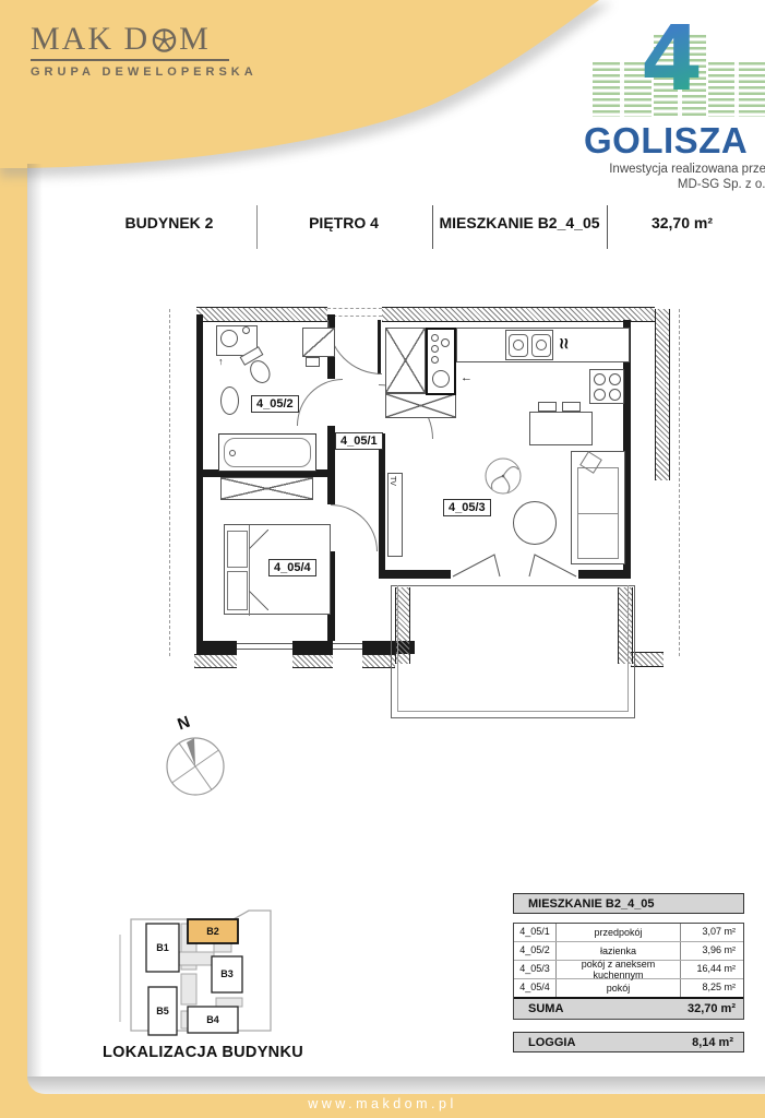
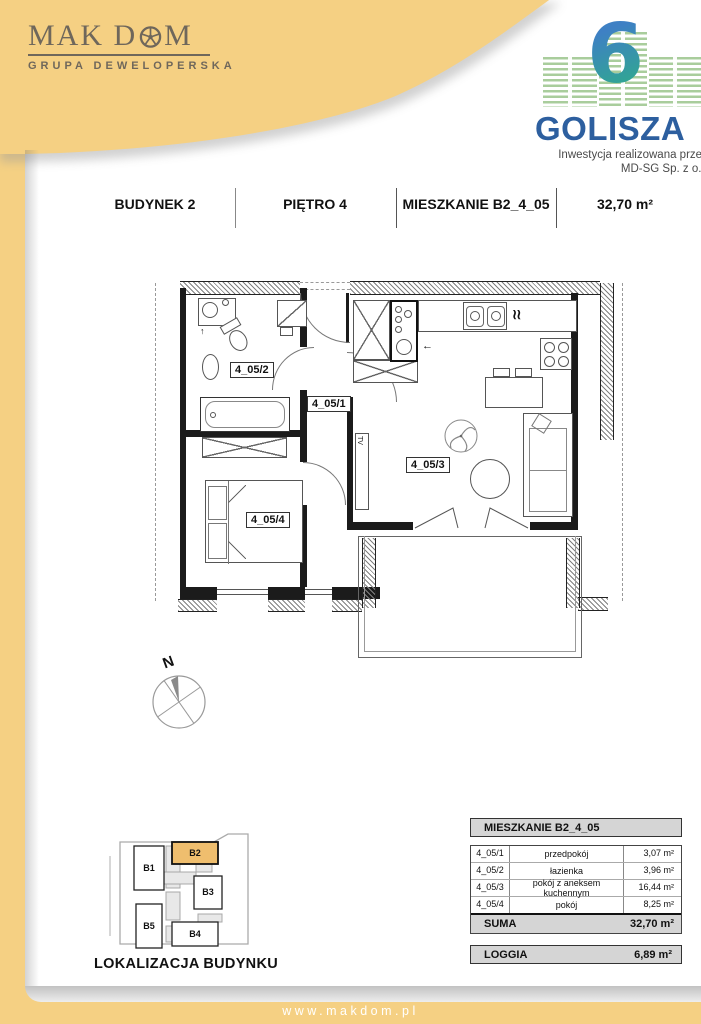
  MAK D
  M
  GRUPA DEWELOPERSKA
- 4
+ 6
  GOLISZA
  Inwestycja realizowana prze
  MD-SG Sp. z o.
  BUDYNEK 2
  PIĘTRO 4
  MIESZKANIE B2_4_05
  32,70 m²
  ↑
  ←
  ≀≀
  4_05/2
  4_05/1
  4_05/3
  4_05/4
  B1
  B2
  B3
  B5
  B4
  LOKALIZACJA BUDYNKU
  MIESZKANIE B2_4_05
  4_05/1
  przedpokój
  3,07 m²
  4_05/2
  łazienka
  3,96 m²
  4_05/3
  pokój z aneksem kuchennym
  16,44 m²
  4_05/4
  pokój
  8,25 m²
  SUMA
  32,70 m²
  LOGGIA
- 8,14 m²
+ 6,89 m²
  www.makdom.pl
